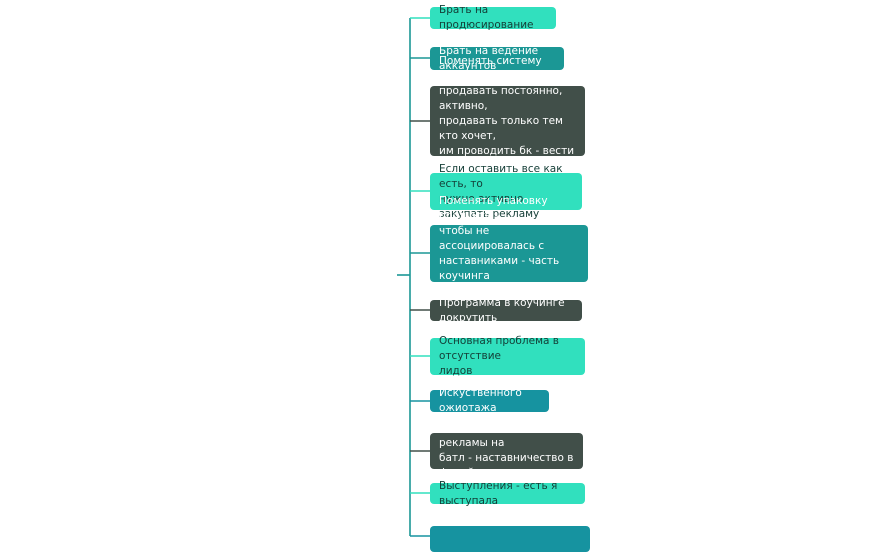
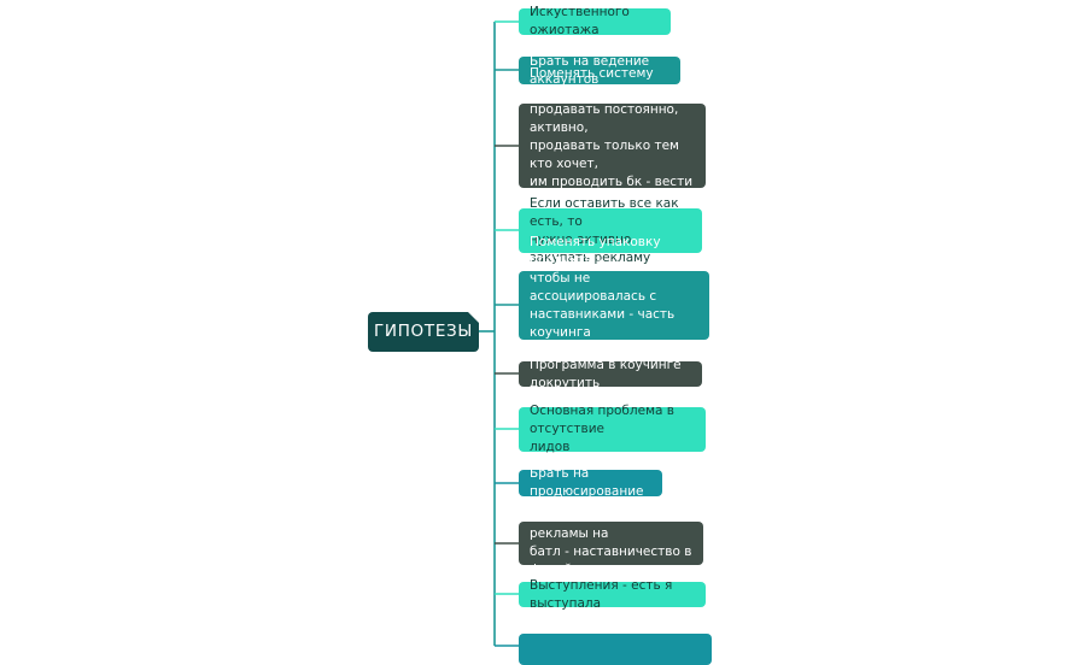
+ ГИПОТЕЗЫ
- Брать на продюсирование
+ Искуственного ожиотажа
  Брать на ведение аккаунтов
  Поменять систему запуска, не
  продавать постоянно, активно,
  продавать только тем кто хочет,
  им проводить бк - вести на
  Если оставить все как есть, то
  нужно активно закупать рекламу
  Поменять упаковку продукта -
  чтобы не ассоциировалась с
  наставниками - часть коучинга
  Программа в коучинге докрутить
  Основная проблема в отсутствие
  лидов
- Искуственного ожиотажа
+ Брать на продюсирование
  Батл + закупка рекламы на
  батл - наставничество в фолайне
  Выступления - есть я выступала
